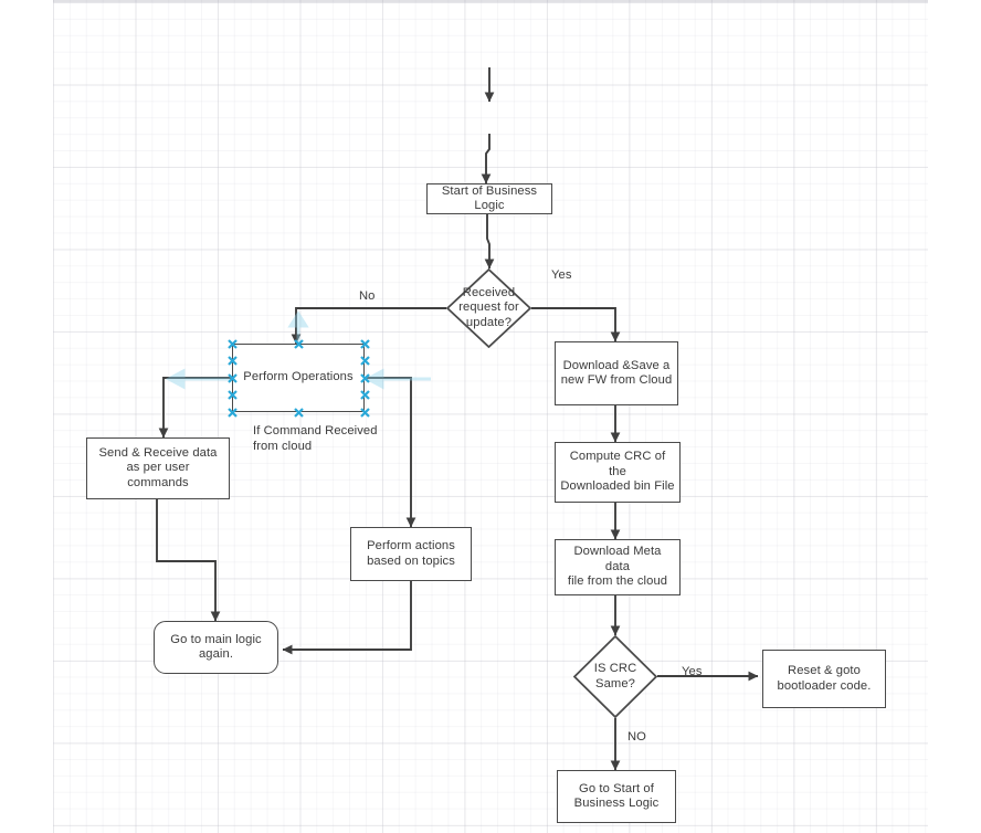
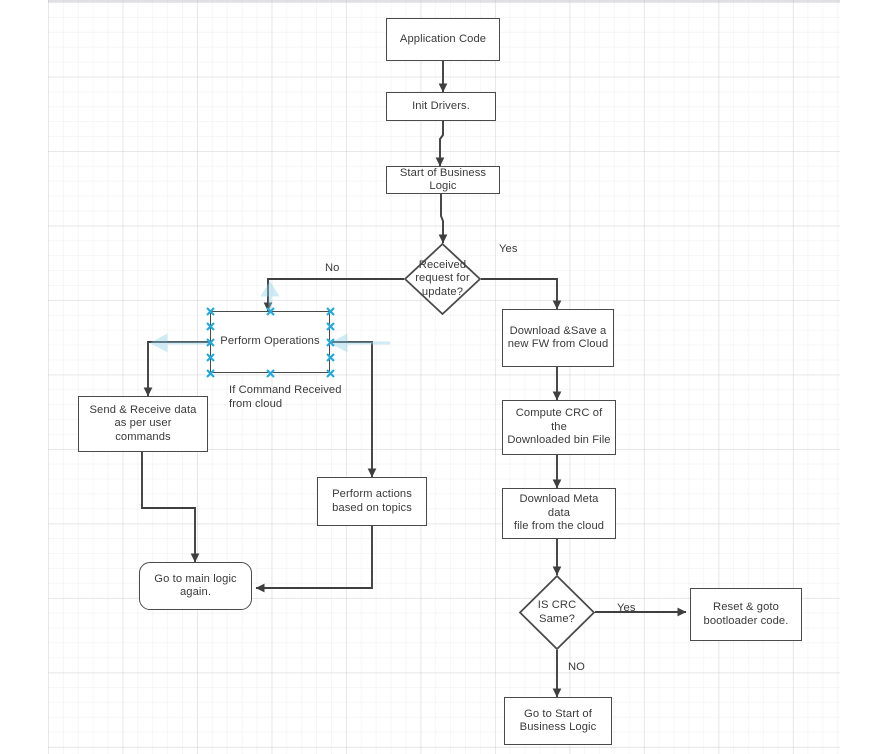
+ Application Code
+ Init Drivers.
  Start of Business
  Logic
  Received
  request for
  update?
  Perform Operations
  Send & Receive data
  as per user
  commands
  Perform actions
  based on topics
  Go to main logic
  again.
  Download &Save a
  new FW from Cloud
  Compute CRC of the
  Downloaded bin File
  Download Meta data
  file from the cloud
  IS CRC
  Same?
  Reset & goto
  bootloader code.
  Go to Start of
  Business Logic
  No
  Yes
  If Command Received
  from cloud
  Yes
  NO
